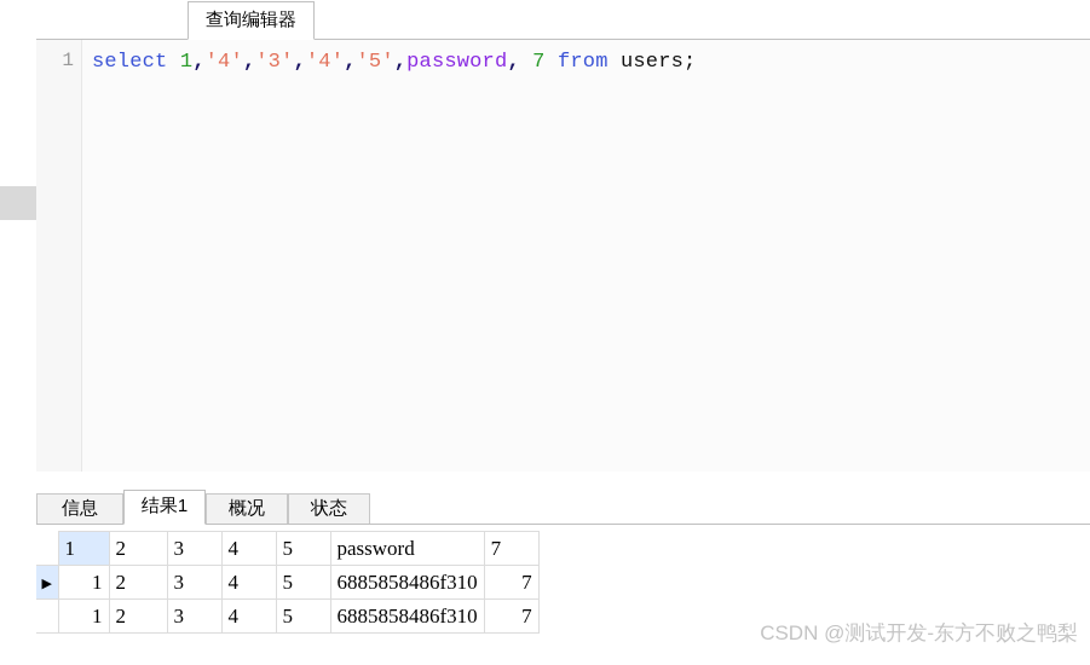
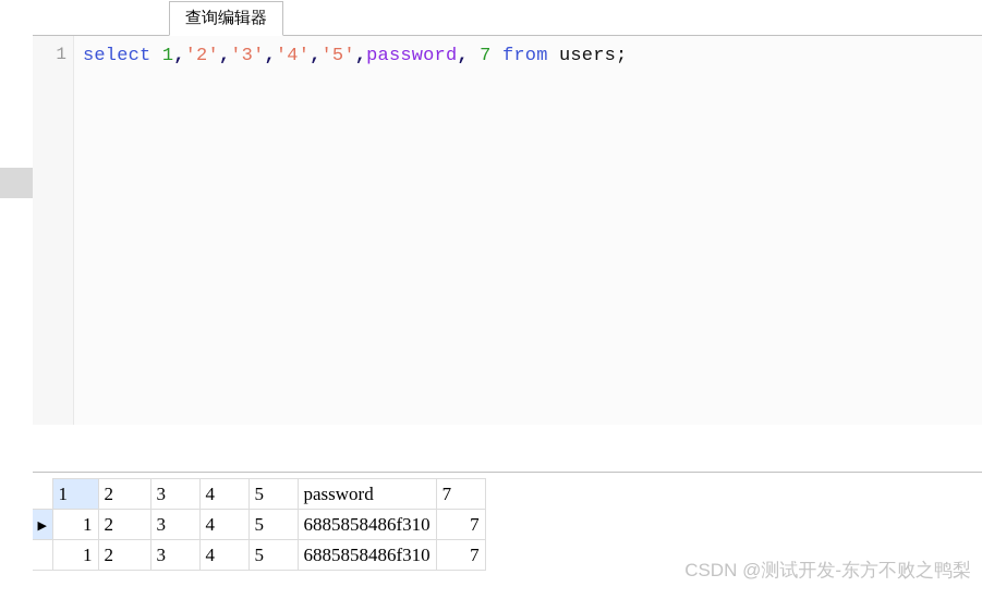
  查询编辑器
  1
- select 1,'4','3','4','5',password, 7 from users;
+ select 1,'2','3','4','5',password, 7 from users;
- 信息
- 结果1
- 概况
- 状态
  	1	2	3	4	5	password	7
  ▶	1	2	3	4	5	6885858486f310	7
  	1	2	3	4	5	6885858486f310	7
  CSDN @测试开发-东方不败之鸭梨
